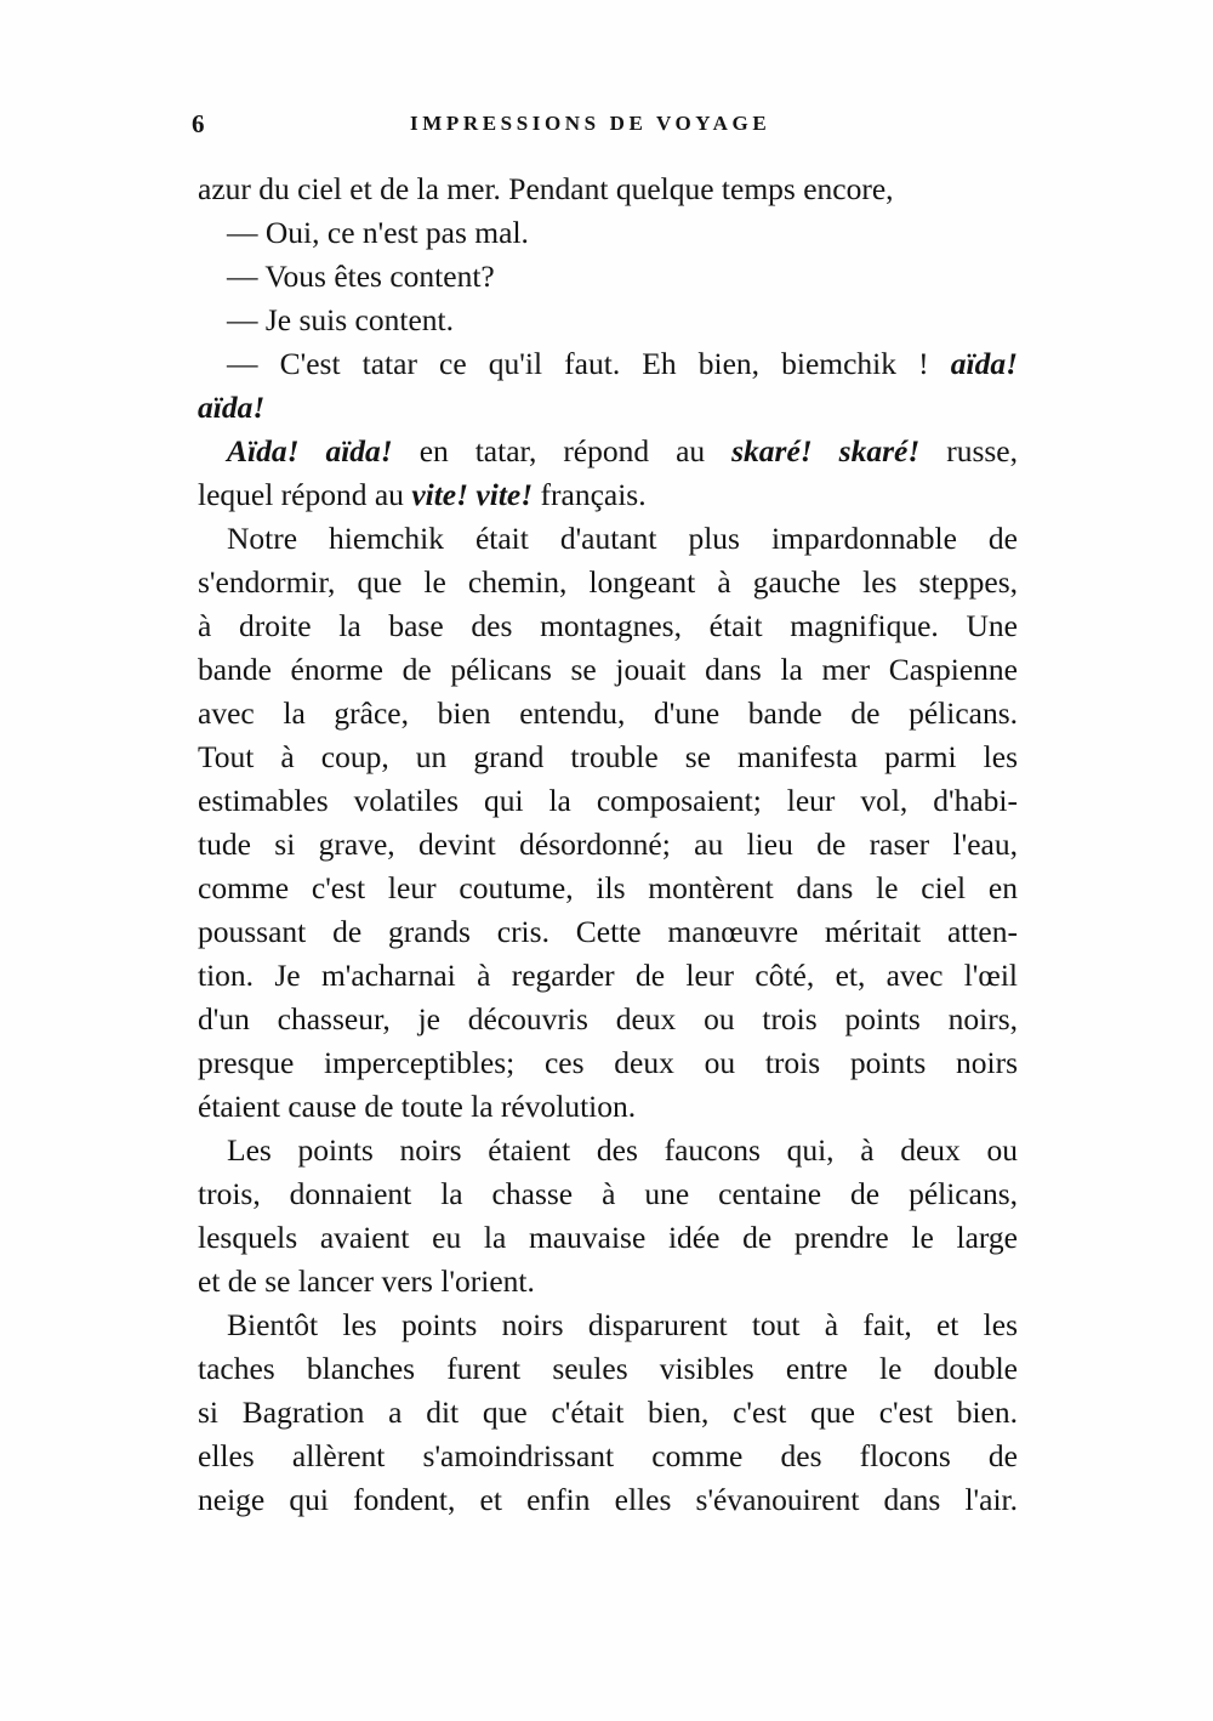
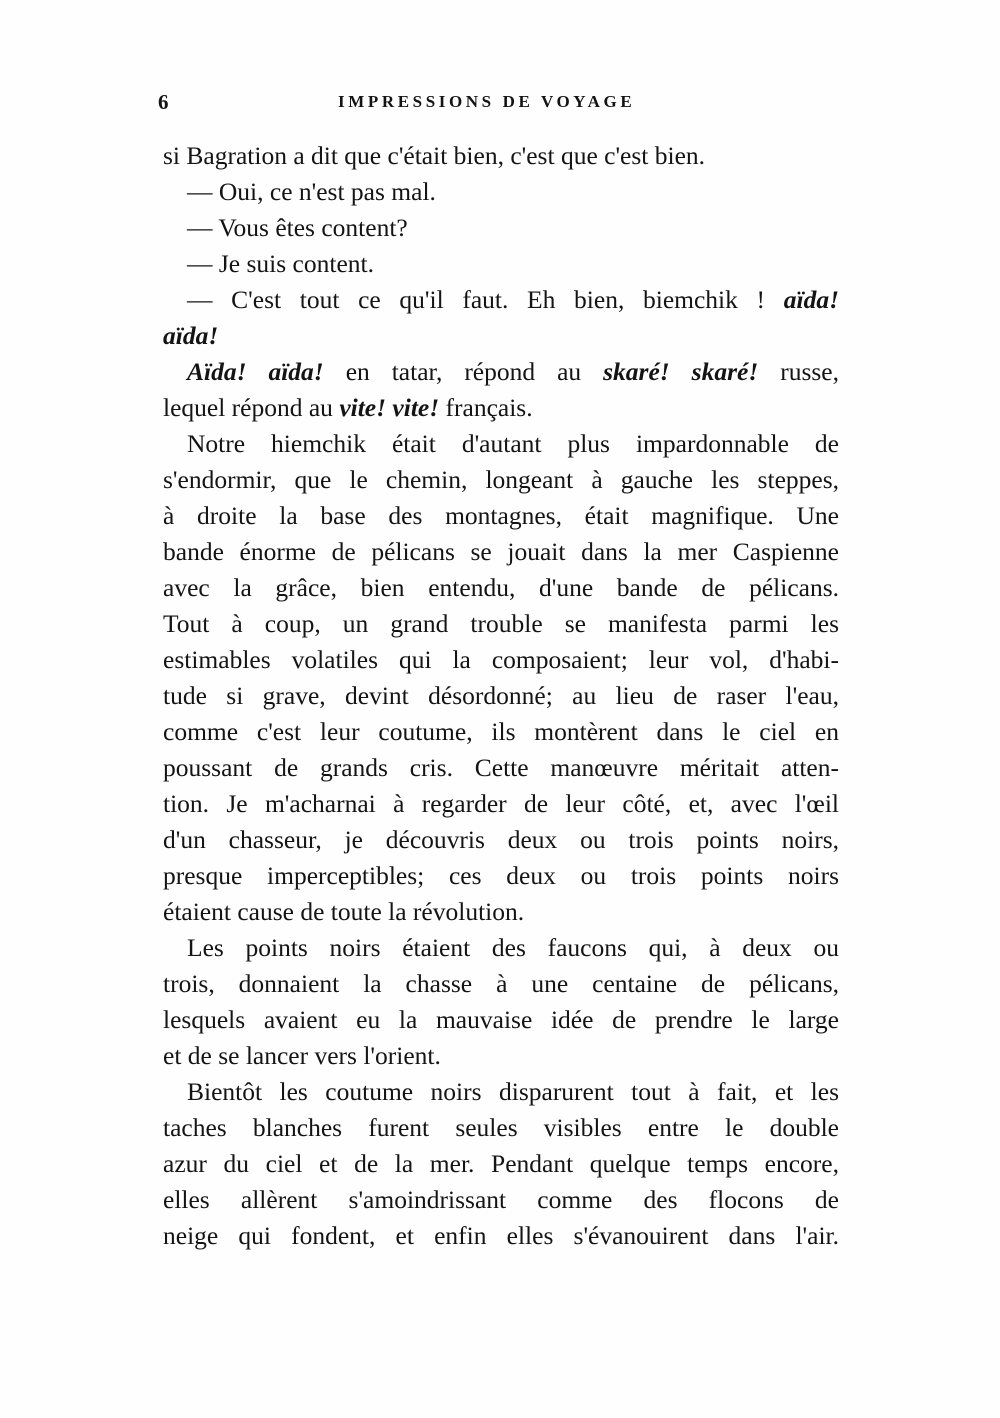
  6
  IMPRESSIONS DE VOYAGE
- azur du ciel et de la mer. Pendant quelque temps encore,
+ si Bagration a dit que c'était bien, c'est que c'est bien.
  — Oui, ce n'est pas mal.
  — Vous êtes content?
  — Je suis content.
- — C'est tatar ce qu'il faut. Eh bien, biemchik ! aïda!
+ — C'est tout ce qu'il faut. Eh bien, biemchik ! aïda!
  aïda!
  Aïda! aïda! en tatar, répond au skaré! skaré! russe,
  lequel répond au vite! vite! français.
  Notre hiemchik était d'autant plus impardonnable de
  s'endormir, que le chemin, longeant à gauche les steppes,
  à droite la base des montagnes, était magnifique. Une
  bande énorme de pélicans se jouait dans la mer Caspienne
  avec la grâce, bien entendu, d'une bande de pélicans.
  Tout à coup, un grand trouble se manifesta parmi les
  estimables volatiles qui la composaient; leur vol, d'habi-
  tude si grave, devint désordonné; au lieu de raser l'eau,
  comme c'est leur coutume, ils montèrent dans le ciel en
  poussant de grands cris. Cette manœuvre méritait atten-
  tion. Je m'acharnai à regarder de leur côté, et, avec l'œil
  d'un chasseur, je découvris deux ou trois points noirs,
  presque imperceptibles; ces deux ou trois points noirs
  étaient cause de toute la révolution.
  Les points noirs étaient des faucons qui, à deux ou
  trois, donnaient la chasse à une centaine de pélicans,
  lesquels avaient eu la mauvaise idée de prendre le large
  et de se lancer vers l'orient.
- Bientôt les points noirs disparurent tout à fait, et les
+ Bientôt les coutume noirs disparurent tout à fait, et les
  taches blanches furent seules visibles entre le double
- si Bagration a dit que c'était bien, c'est que c'est bien.
+ azur du ciel et de la mer. Pendant quelque temps encore,
  elles allèrent s'amoindrissant comme des flocons de
  neige qui fondent, et enfin elles s'évanouirent dans l'air.
